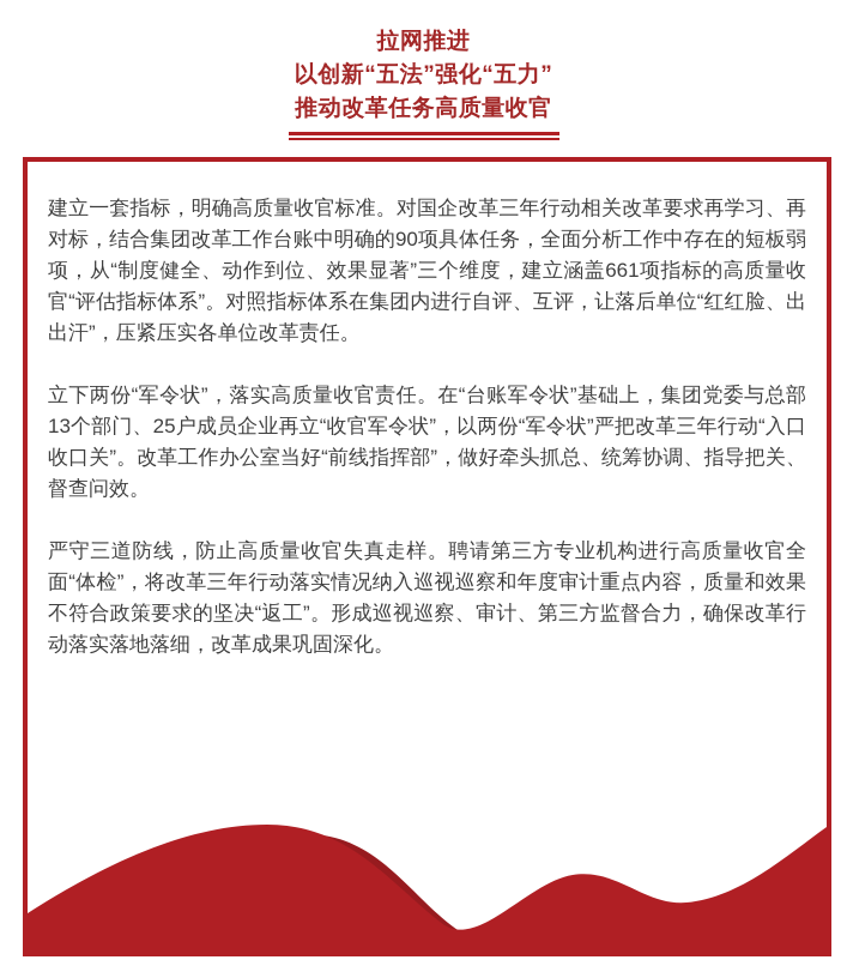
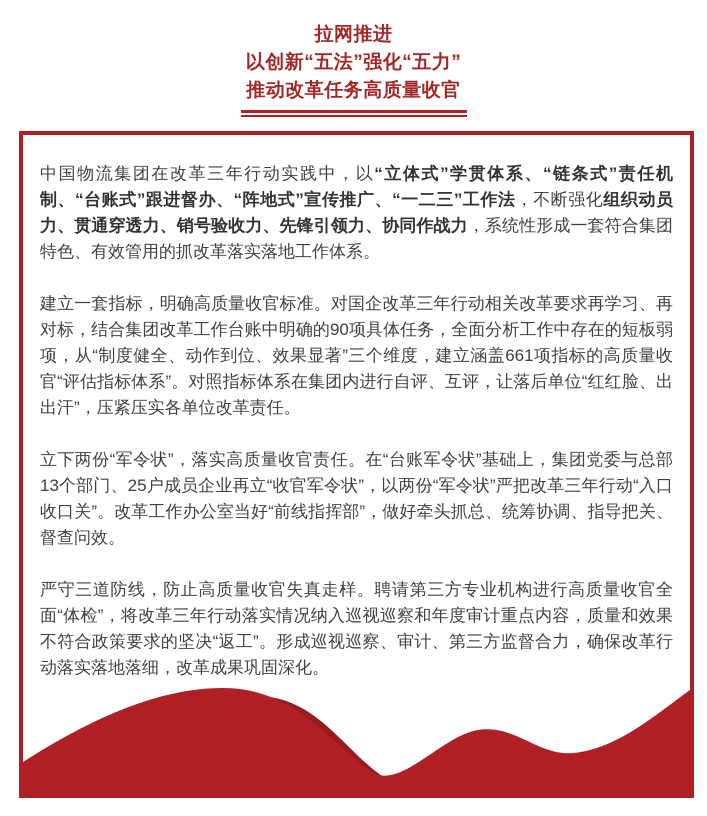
  拉网推进
  以创新“五法”强化“五力”
  推动改革任务高质量收官
+ 中国物流集团在改革三年行动实践中，以“立体式”学贯体系、“链条式”责任机制、“台账式”跟进督办、“阵地式”宣传推广、“一二三”工作法，不断强化组织动员力、贯通穿透力、销号验收力、先锋引领力、协同作战力，系统性形成一套符合集团特色、有效管用的抓改革落实落地工作体系。
  建立一套指标，明确高质量收官标准。对国企改革三年行动相关改革要求再学习、再对标，结合集团改革工作台账中明确的90项具体任务，全面分析工作中存在的短板弱项，从“制度健全、动作到位、效果显著”三个维度，建立涵盖661项指标的高质量收官“评估指标体系”。对照指标体系在集团内进行自评、互评，让落后单位“红红脸、出出汗”，压紧压实各单位改革责任。
  立下两份“军令状”，落实高质量收官责任。在“台账军令状”基础上，集团党委与总部13个部门、25户成员企业再立“收官军令状”，以两份“军令状”严把改革三年行动“入口收口关”。改革工作办公室当好“前线指挥部”，做好牵头抓总、统筹协调、指导把关、督查问效。
  严守三道防线，防止高质量收官失真走样。聘请第三方专业机构进行高质量收官全面“体检”，将改革三年行动落实情况纳入巡视巡察和年度审计重点内容，质量和效果不符合政策要求的坚决“返工”。形成巡视巡察、审计、第三方监督合力，确保改革行动落实落地落细，改革成果巩固深化。
